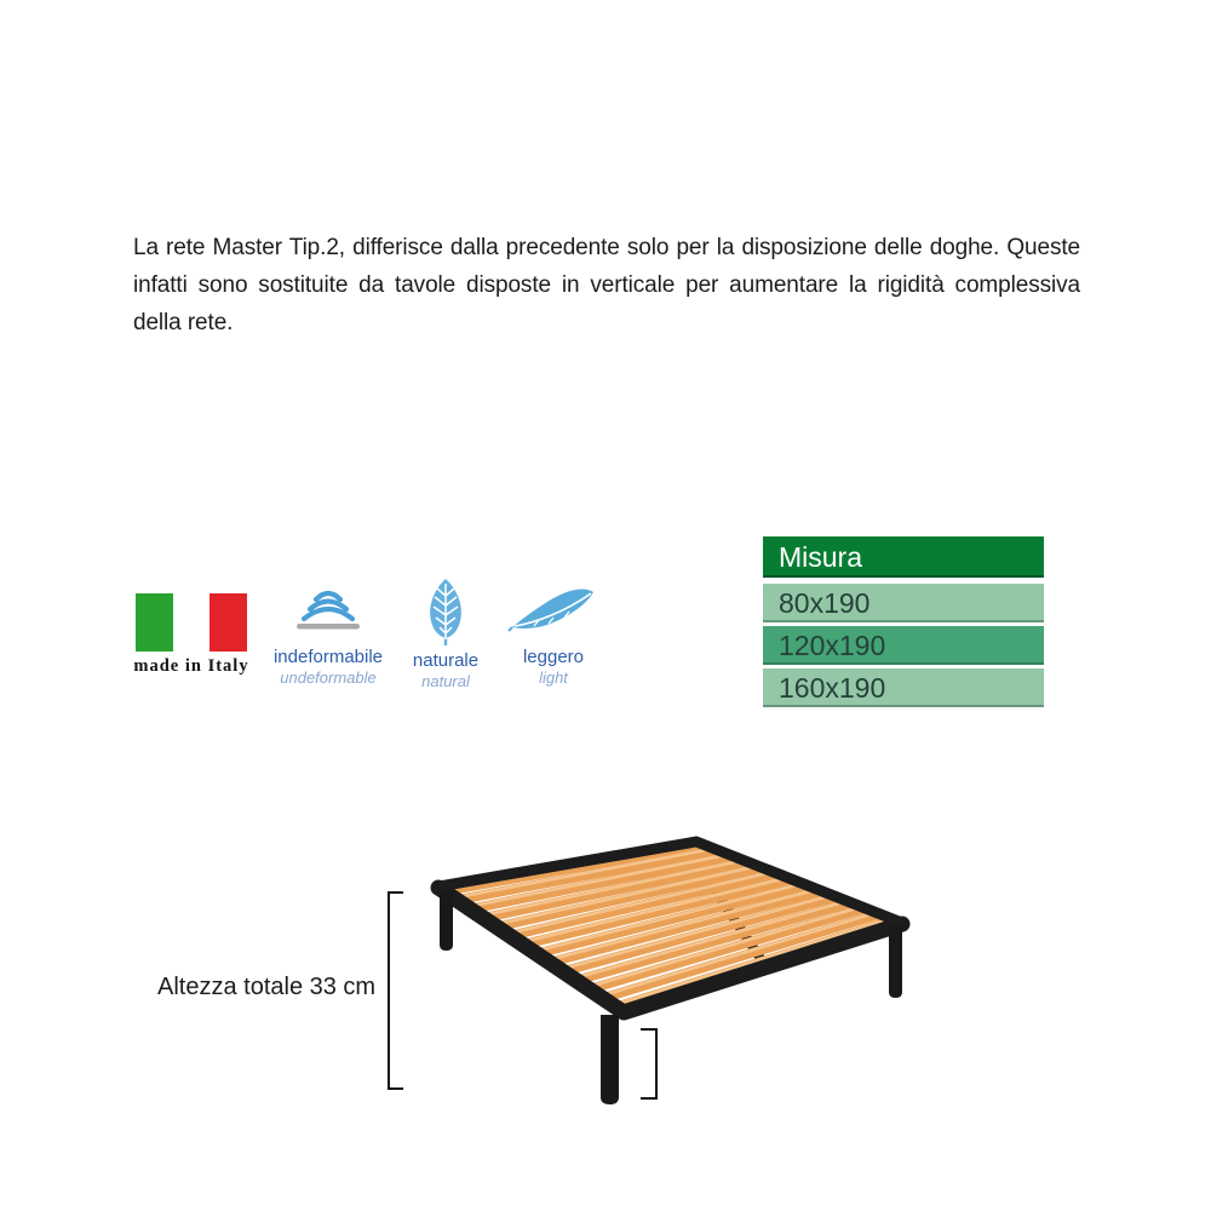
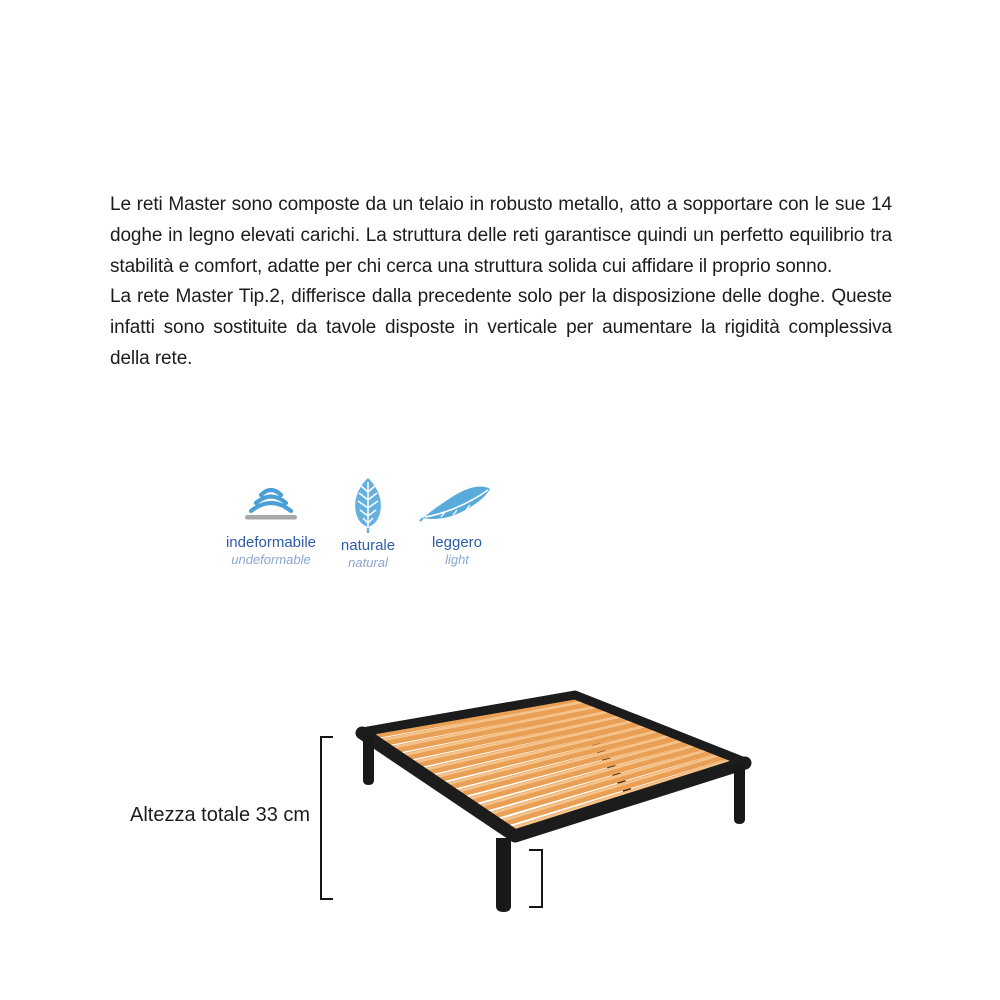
+ Le reti Master sono composte da un telaio in robusto metallo, atto a sopportare con le sue 14 doghe in legno elevati carichi. La struttura delle reti garantisce quindi un perfetto equilibrio tra stabilità e comfort, adatte per chi cerca una struttura solida cui affidare il proprio sonno.
  La rete Master Tip.2, differisce dalla precedente solo per la disposizione delle doghe. Queste infatti sono sostituite da tavole disposte in verticale per aumentare la rigidità complessiva della rete.
- made in Italy
  indeformabile
  undeformable
  naturale
  natural
  leggero
  light
- Misura
- 80x190
- 120x190
- 160x190
  Altezza totale 33 cm
